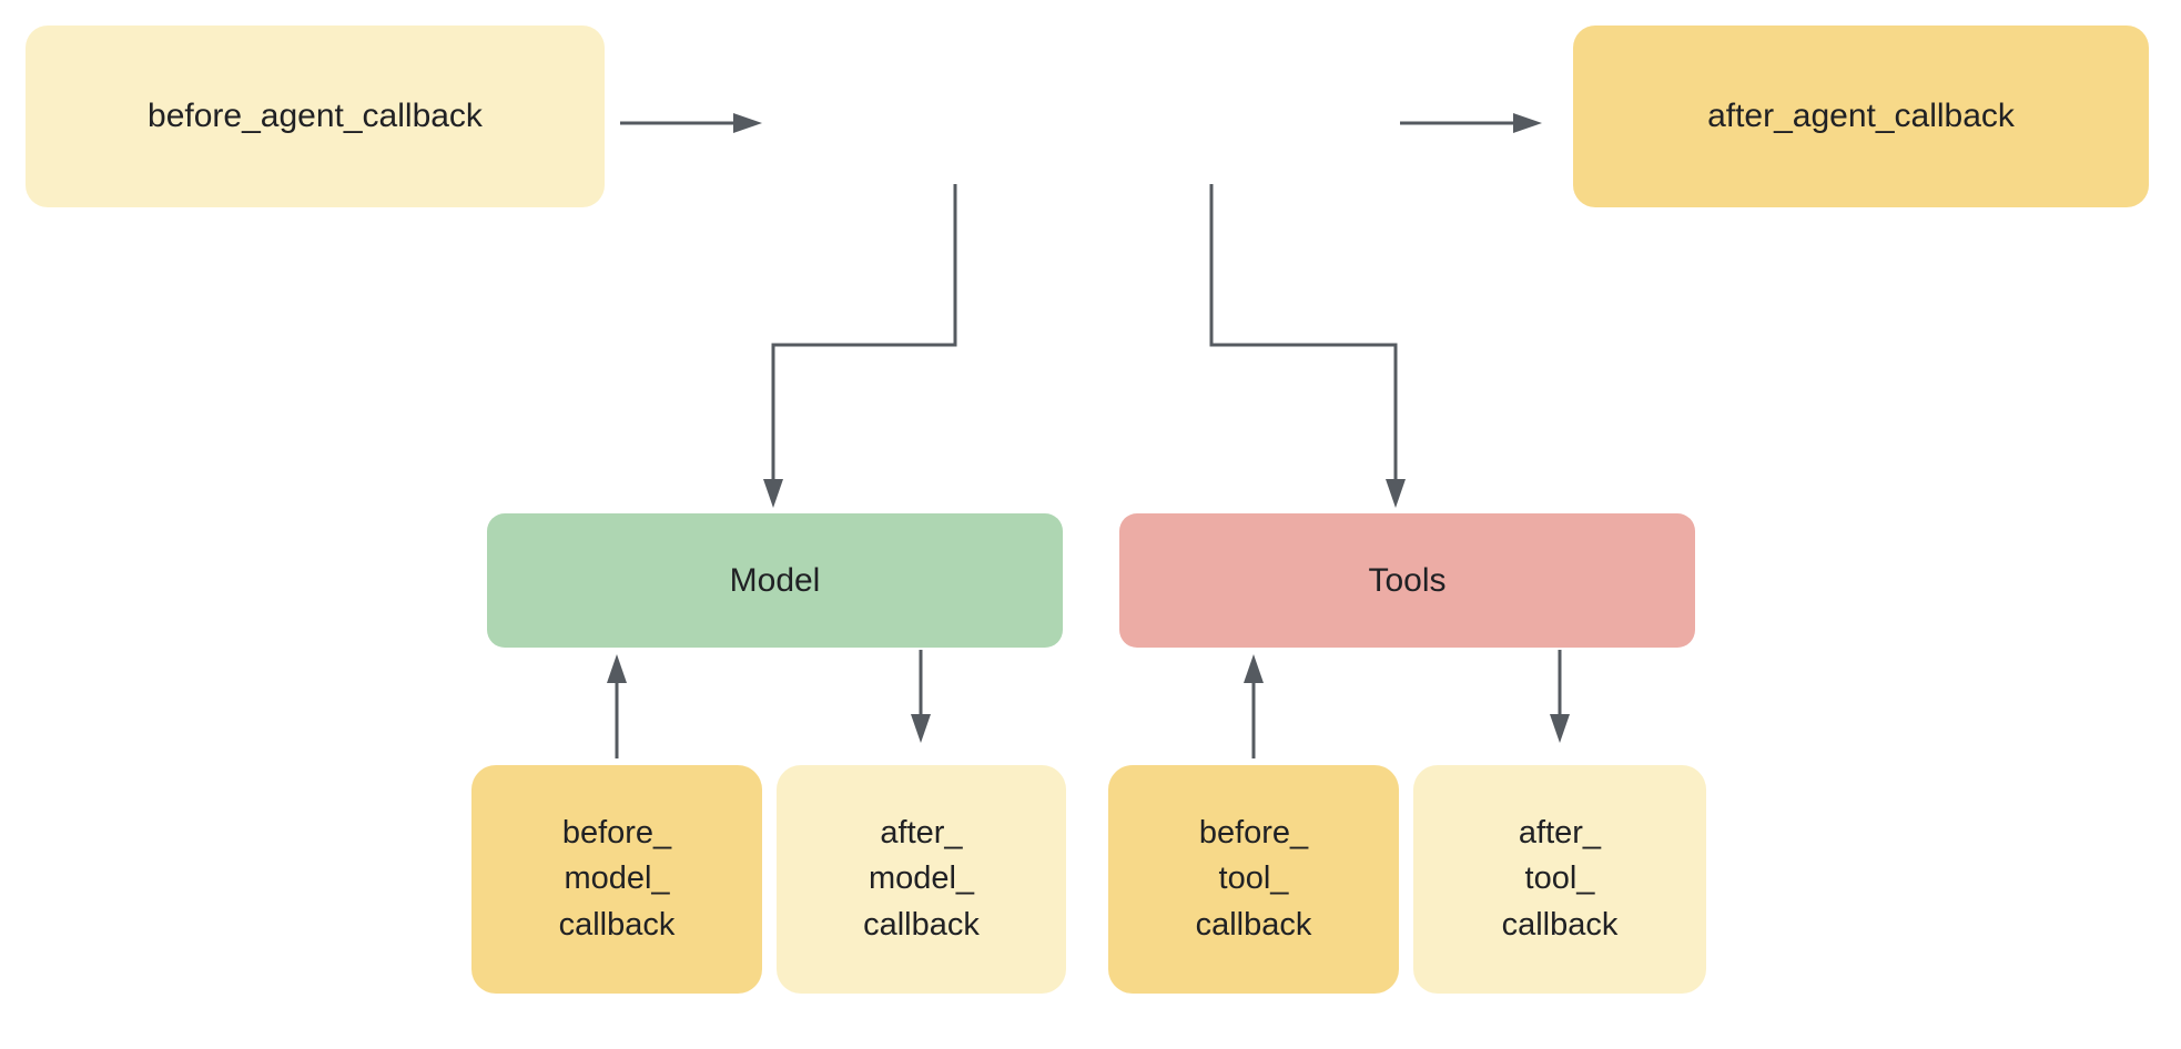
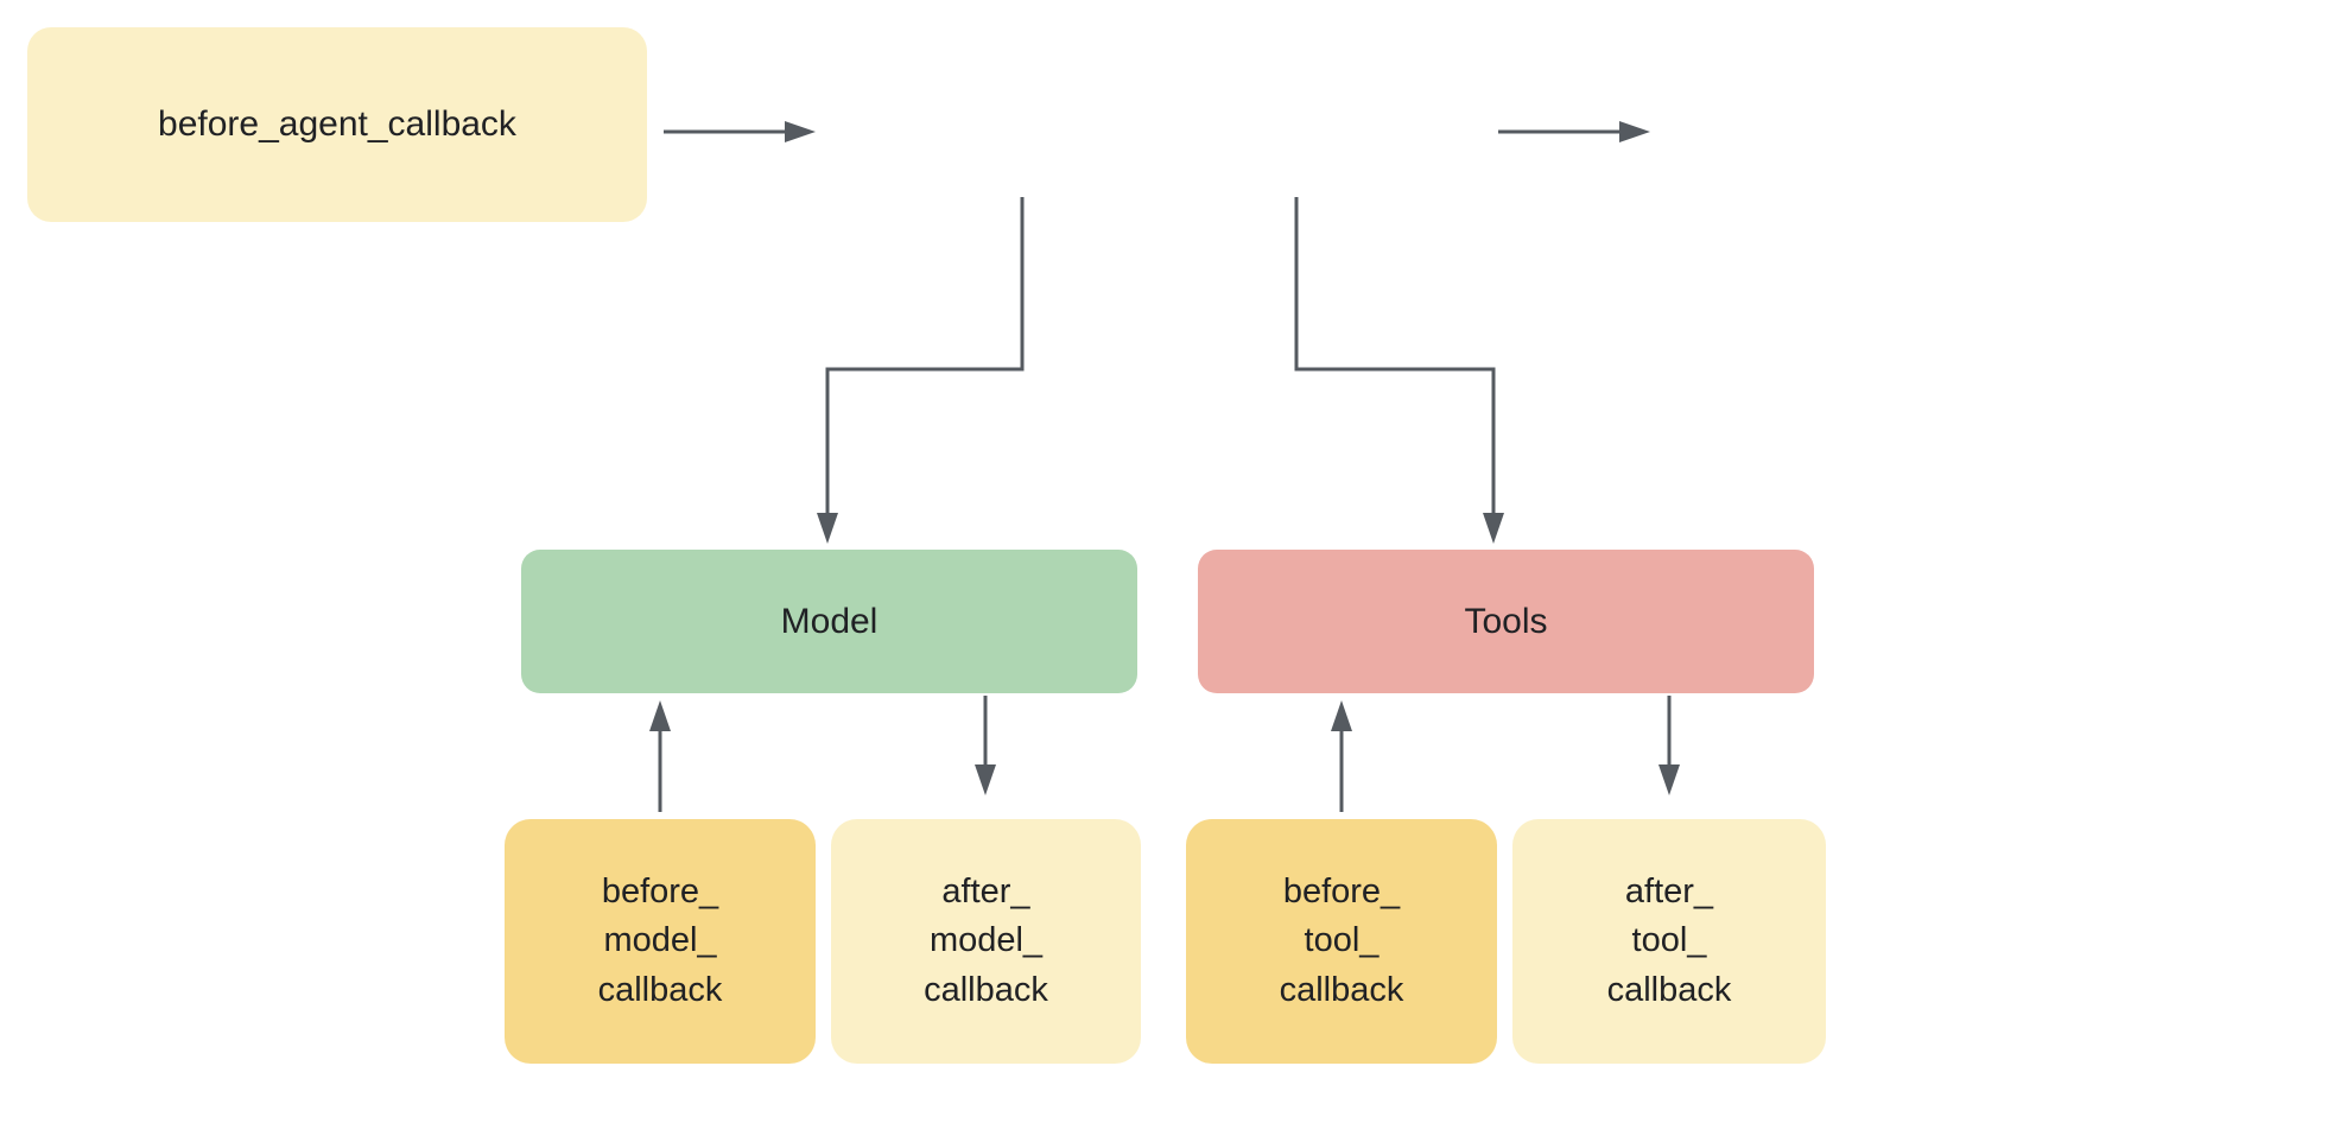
  before_agent_callback
- after_agent_callback
  Model
  Tools
  before_
  model_
  callback
  after_
  model_
  callback
  before_
  tool_
  callback
  after_
  tool_
  callback
